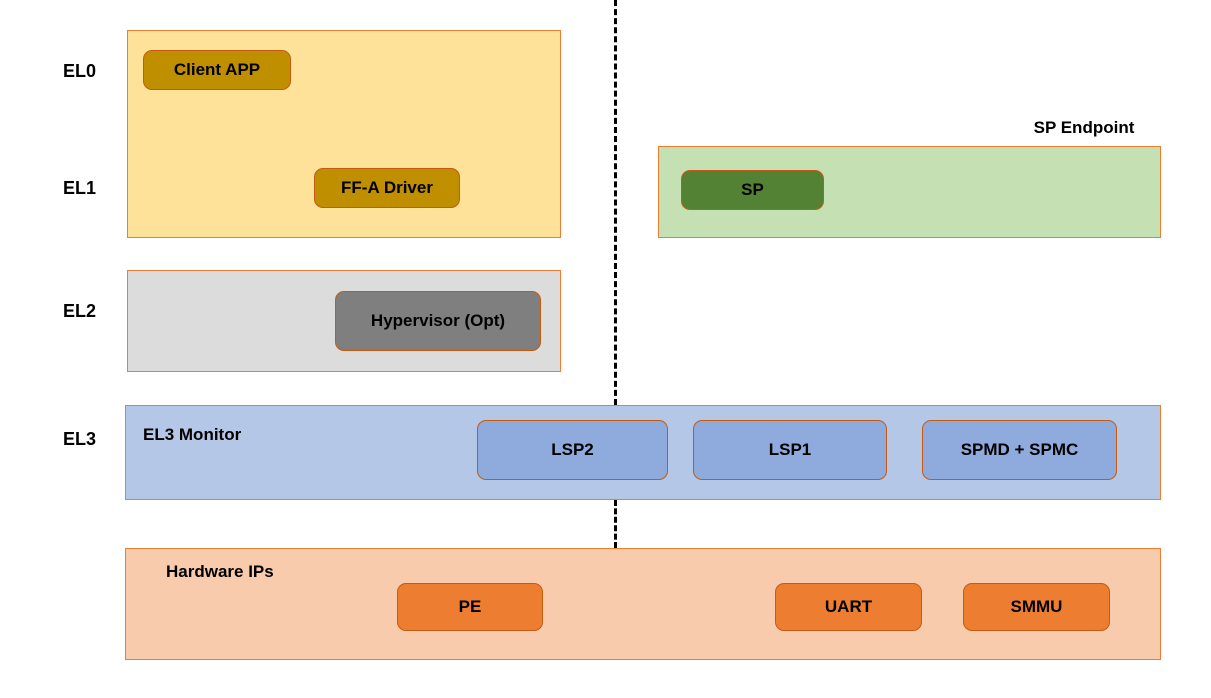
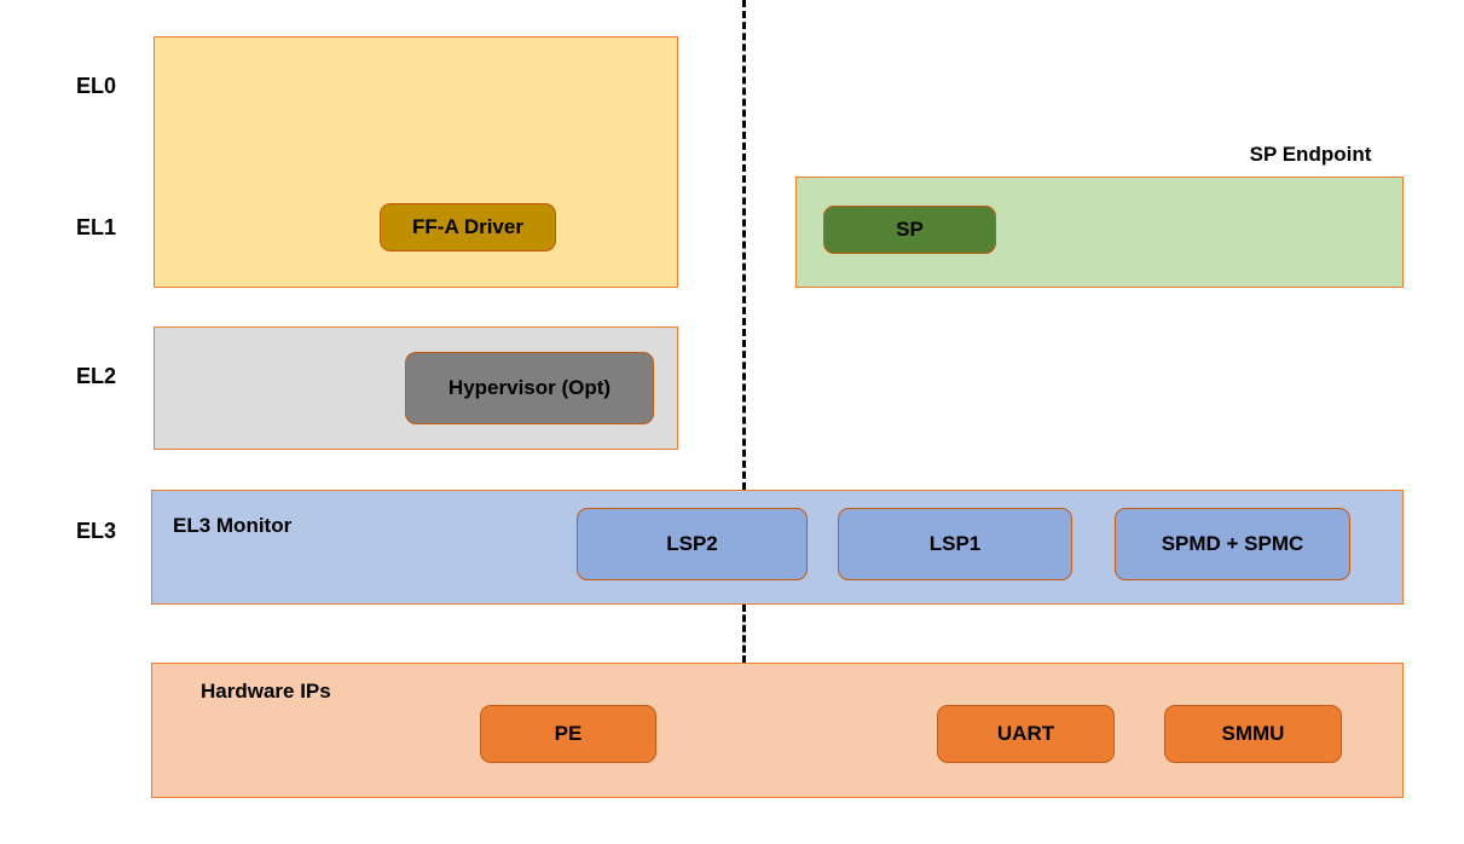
  EL0
  EL1
  EL2
  EL3
  SP Endpoint
- Client APP
  FF-A Driver
  SP
  Hypervisor (Opt)
  EL3 Monitor
  LSP2
  LSP1
  SPMD + SPMC
  Hardware IPs
  PE
  UART
  SMMU
